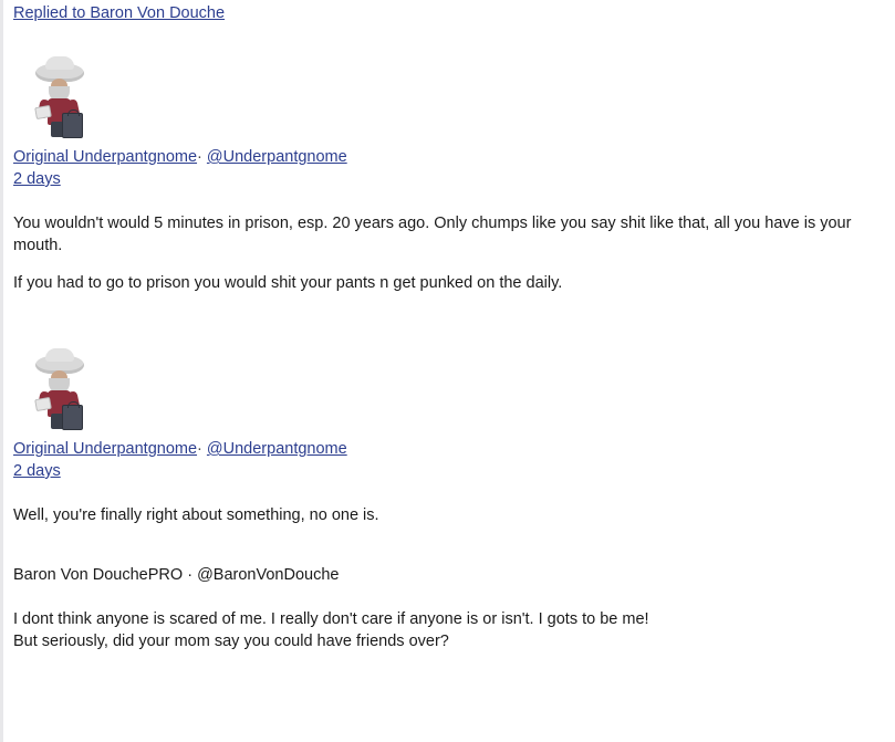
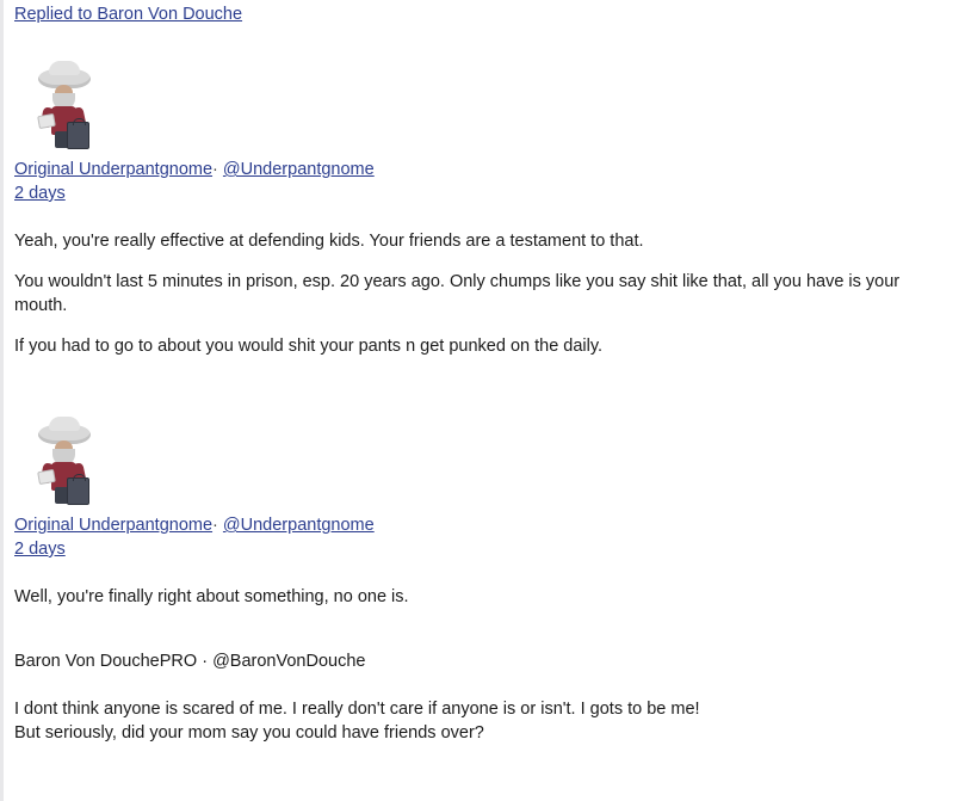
  Replied to Baron Von Douche
  Original Underpantgnome· @Underpantgnome
  2 days
+ Yeah, you're really effective at defending kids. Your friends are a testament to that.
- You wouldn't would 5 minutes in prison, esp. 20 years ago. Only chumps like you say shit like that, all you have is your mouth.
+ You wouldn't last 5 minutes in prison, esp. 20 years ago. Only chumps like you say shit like that, all you have is your mouth.
- If you had to go to prison you would shit your pants n get punked on the daily.
+ If you had to go to about you would shit your pants n get punked on the daily.
  Original Underpantgnome· @Underpantgnome
  2 days
  Well, you're finally right about something, no one is.
  Baron Von DouchePRO · @BaronVonDouche
  I dont think anyone is scared of me. I really don't care if anyone is or isn't. I gots to be me!
  But seriously, did your mom say you could have friends over?
